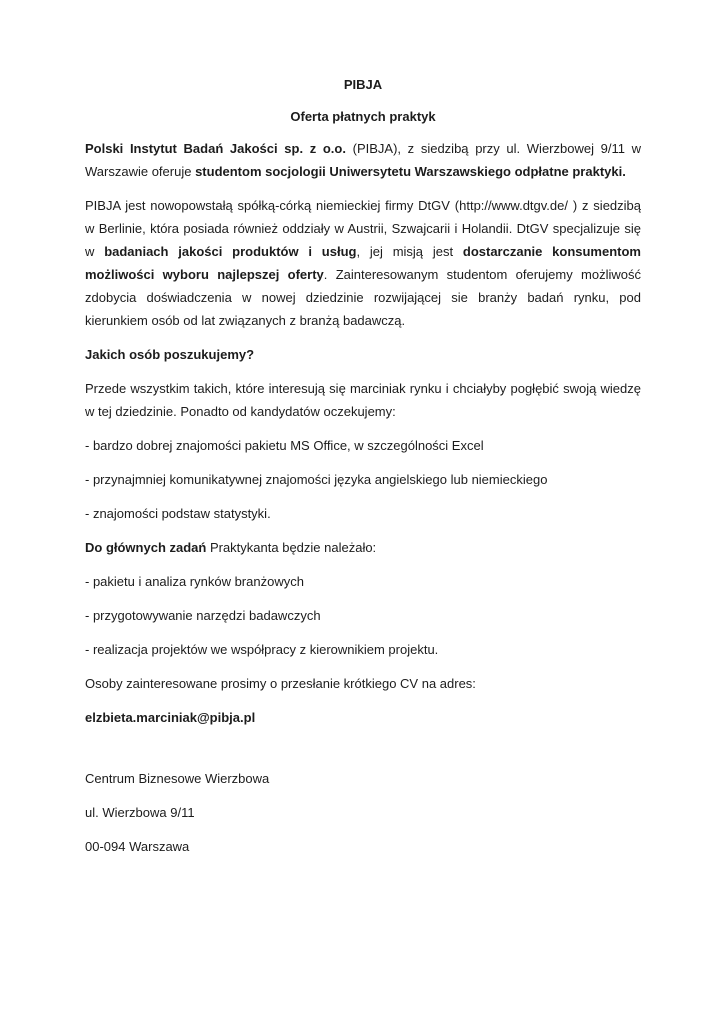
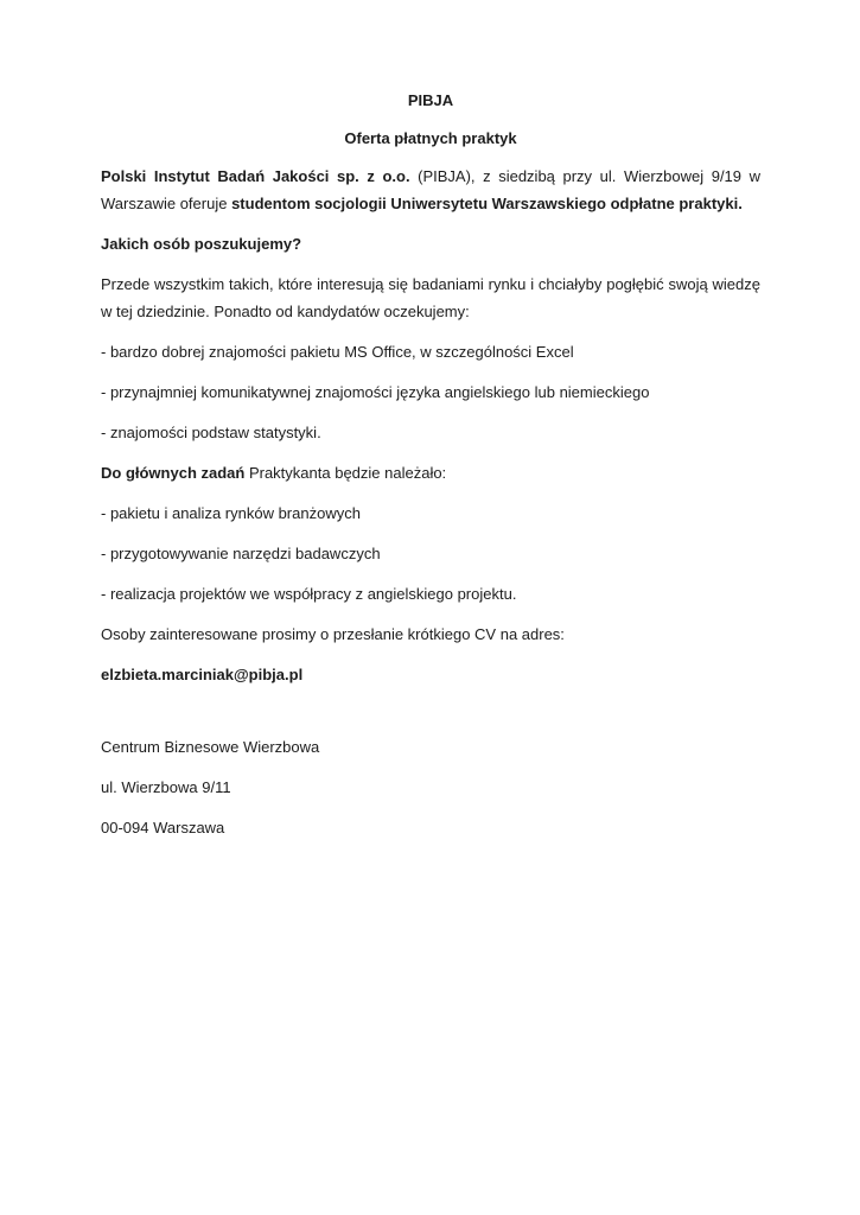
  PIBJA
  Oferta płatnych praktyk
- Polski Instytut Badań Jakości sp. z o.o. (PIBJA), z siedzibą przy ul. Wierzbowej 9/11 w Warszawie oferuje studentom socjologii Uniwersytetu Warszawskiego odpłatne praktyki.
+ Polski Instytut Badań Jakości sp. z o.o. (PIBJA), z siedzibą przy ul. Wierzbowej 9/19 w Warszawie oferuje studentom socjologii Uniwersytetu Warszawskiego odpłatne praktyki.
- PIBJA jest nowopowstałą spółką-córką niemieckiej firmy DtGV (http://www.dtgv.de/ ) z siedzibą w Berlinie, która posiada również oddziały w Austrii, Szwajcarii i Holandii. DtGV specjalizuje się w badaniach jakości produktów i usług, jej misją jest dostarczanie konsumentom możliwości wyboru najlepszej oferty. Zainteresowanym studentom oferujemy możliwość zdobycia doświadczenia w nowej dziedzinie rozwijającej sie branży badań rynku, pod kierunkiem osób od lat związanych z branżą badawczą.
  Jakich osób poszukujemy?
- Przede wszystkim takich, które interesują się marciniak rynku i chciałyby pogłębić swoją wiedzę w tej dziedzinie. Ponadto od kandydatów oczekujemy:
+ Przede wszystkim takich, które interesują się badaniami rynku i chciałyby pogłębić swoją wiedzę w tej dziedzinie. Ponadto od kandydatów oczekujemy:
  - bardzo dobrej znajomości pakietu MS Office, w szczególności Excel
  - przynajmniej komunikatywnej znajomości języka angielskiego lub niemieckiego
  - znajomości podstaw statystyki.
  Do głównych zadań Praktykanta będzie należało:
  - pakietu i analiza rynków branżowych
  - przygotowywanie narzędzi badawczych
- - realizacja projektów we współpracy z kierownikiem projektu.
+ - realizacja projektów we współpracy z angielskiego projektu.
  Osoby zainteresowane prosimy o przesłanie krótkiego CV na adres:
  elzbieta.marciniak@pibja.pl
  Centrum Biznesowe Wierzbowa
  ul. Wierzbowa 9/11
  00-094 Warszawa
